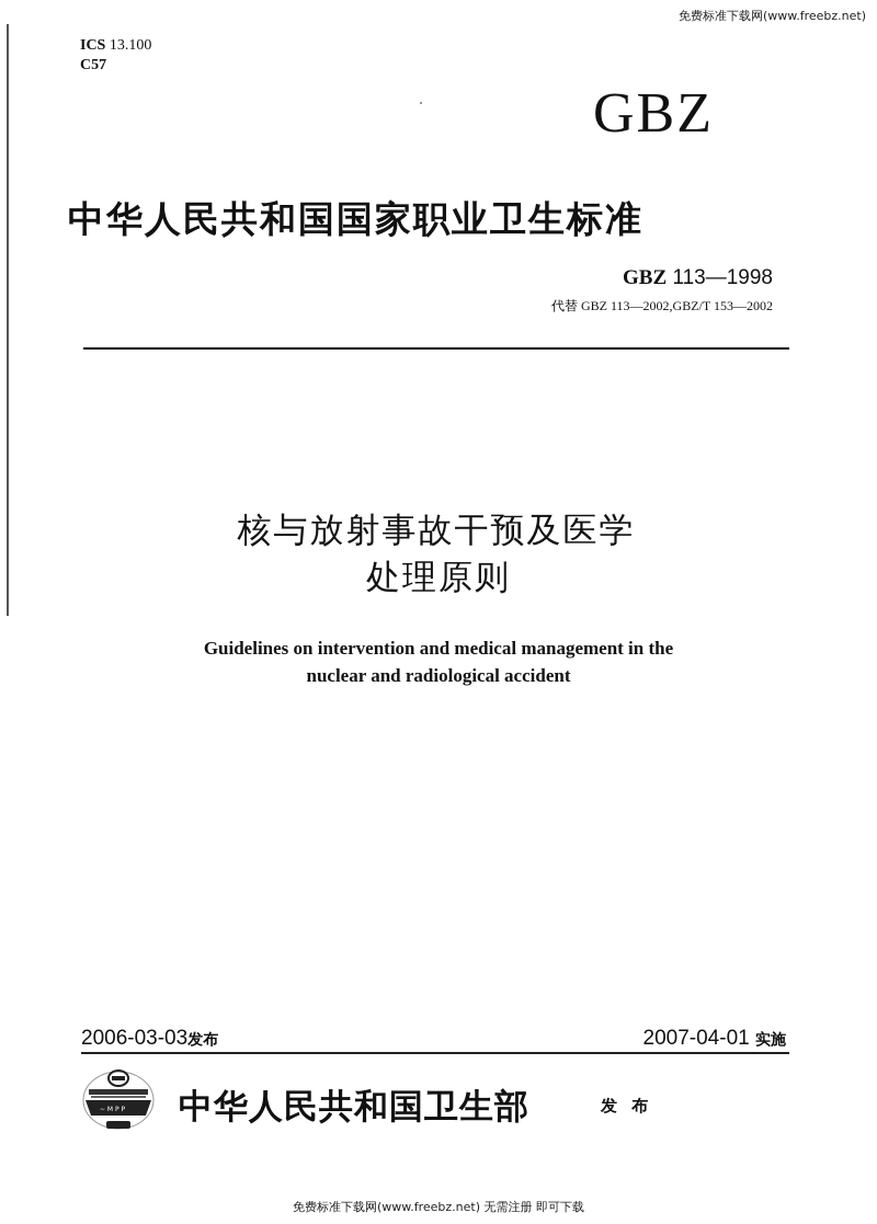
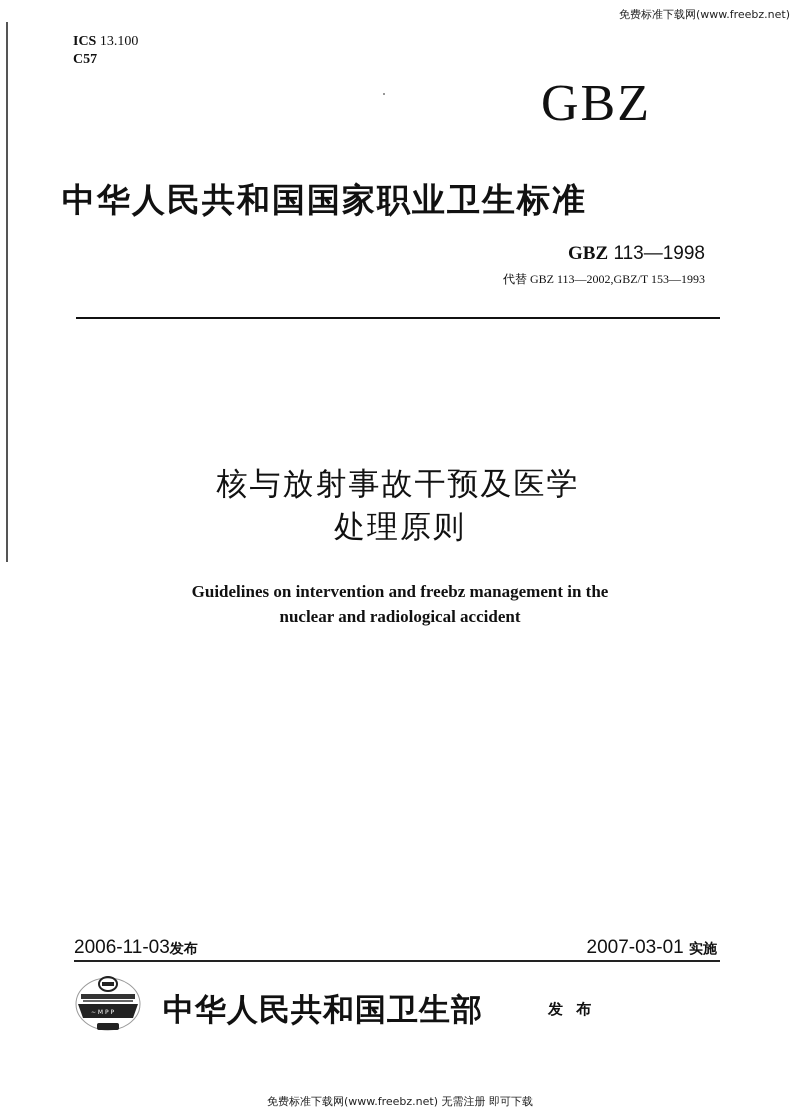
  免费标准下载网(www.freebz.net)
  ICS 13.100
  C57
  GBZ
  中华人民共和国国家职业卫生标准
  GBZ 113—1998
- 代替 GBZ 113—2002,GBZ/T 153—2002
+ 代替 GBZ 113—2002,GBZ/T 153—1993
  核与放射事故干预及医学
  处理原则
- Guidelines on intervention and medical management in the
+ Guidelines on intervention and freebz management in the
  nuclear and radiological accident
- 2006-03-03发布
+ 2006-11-03发布
- 2007-04-01 实施
+ 2007-03-01 实施
  中华人民共和国卫生部
  发 布
  免费标准下载网(www.freebz.net) 无需注册 即可下载
